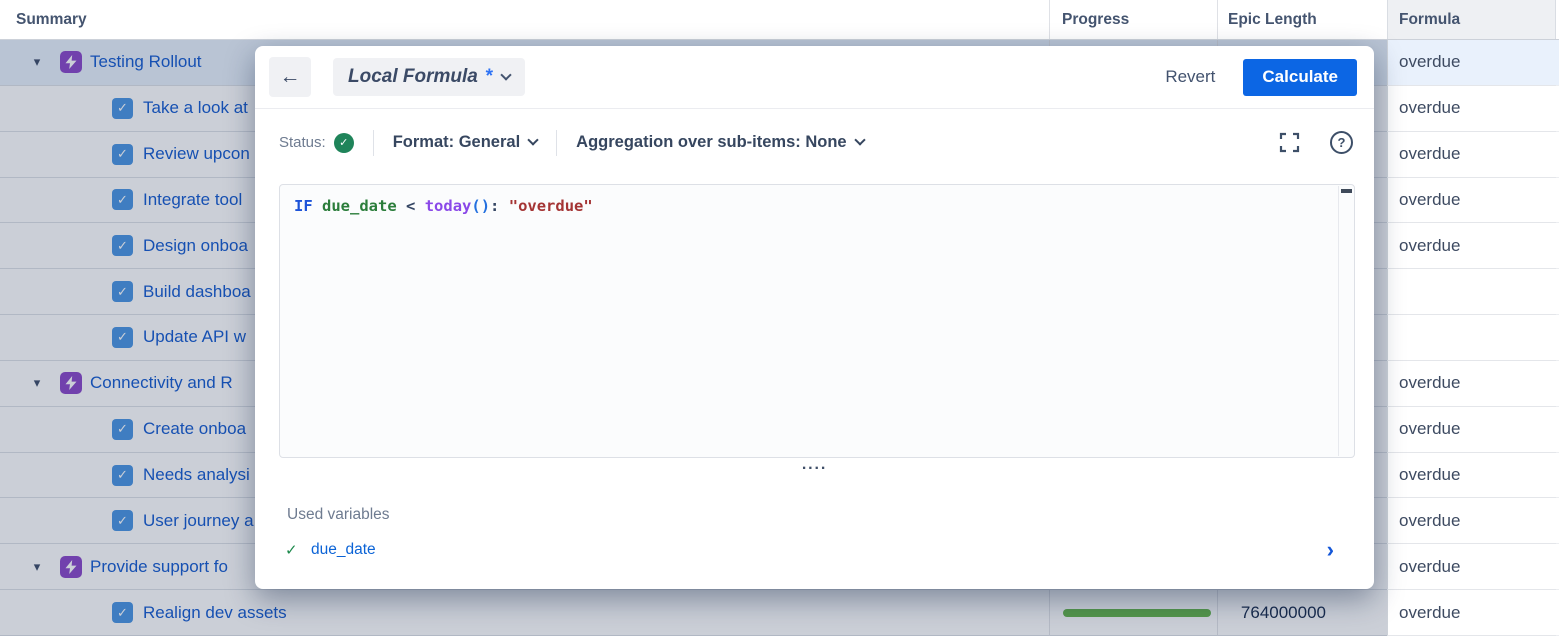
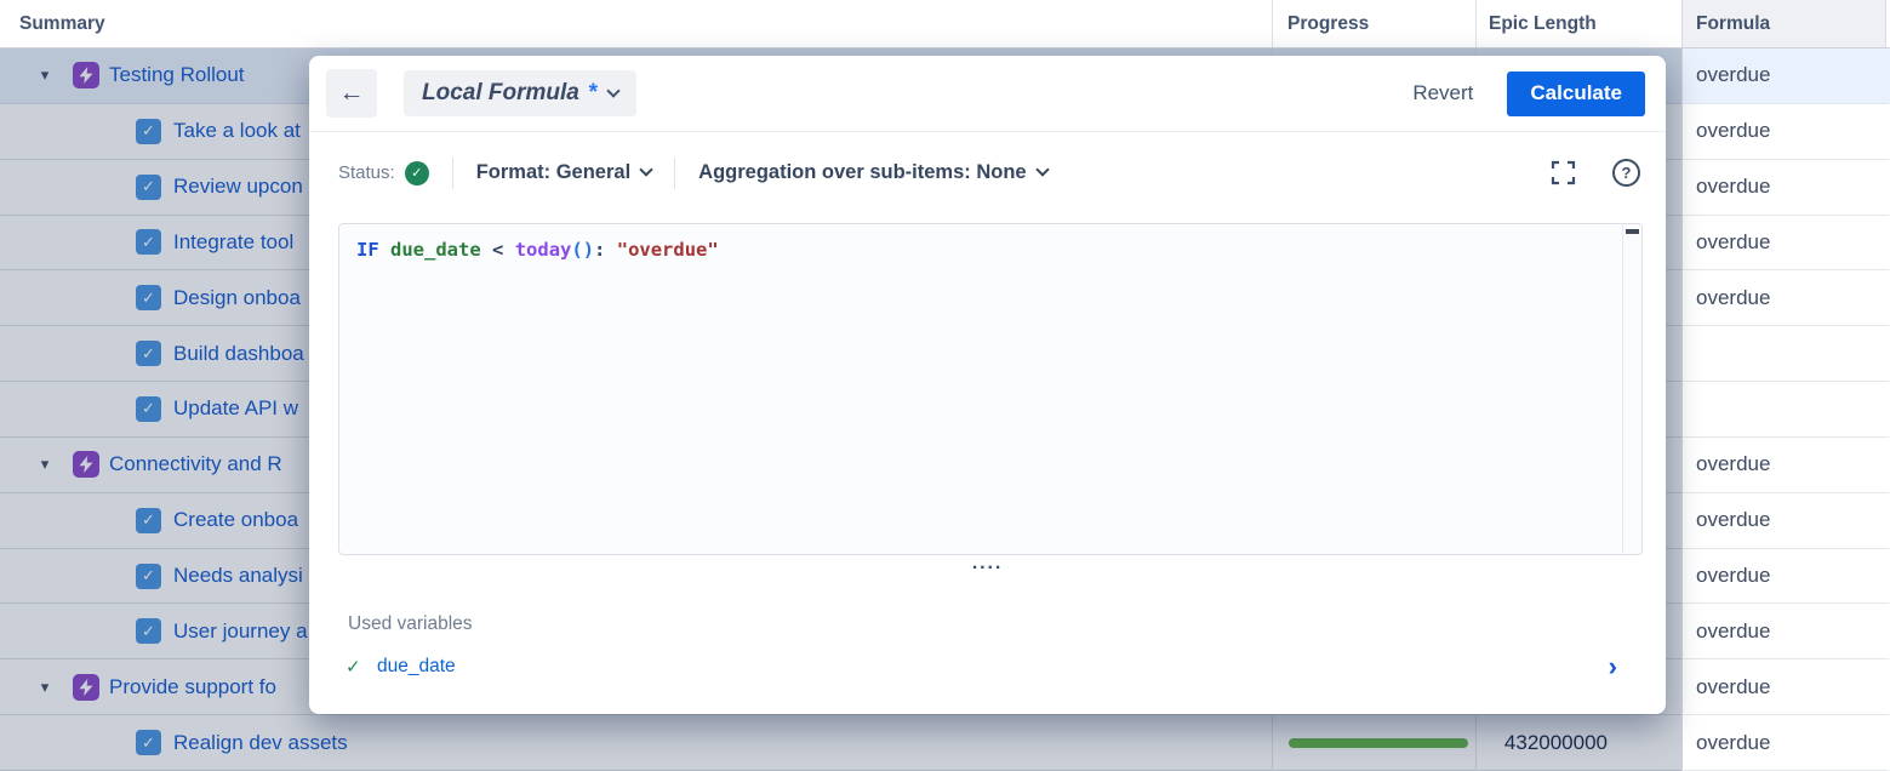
  Summary
  Progress
  Epic Length
  Formula
  ▾
  Testing Rollout
  overdue
  ✓
  Take a look at
  overdue
  ✓
  Review upcon
  overdue
  ✓
  Integrate tool
  overdue
  ✓
  Design onboa
  overdue
  ✓
  Build dashboa
  ✓
  Update API w
  ▾
  Connectivity and R
  overdue
  ✓
  Create onboa
  overdue
  ✓
  Needs analysi
  overdue
  ✓
  User journey a
  overdue
  ▾
  Provide support fo
  overdue
  ✓
  Realign dev assets
- 764000000
+ 432000000
  overdue
  ←
  Local Formula
  *
  Revert
  Calculate
  Status:
  ✓
  Format: General
  Aggregation over sub-items: None
  ?
  IF due_date < today(): "overdue"
  ····
  Used variables
  ✓
  due_date
  ›
